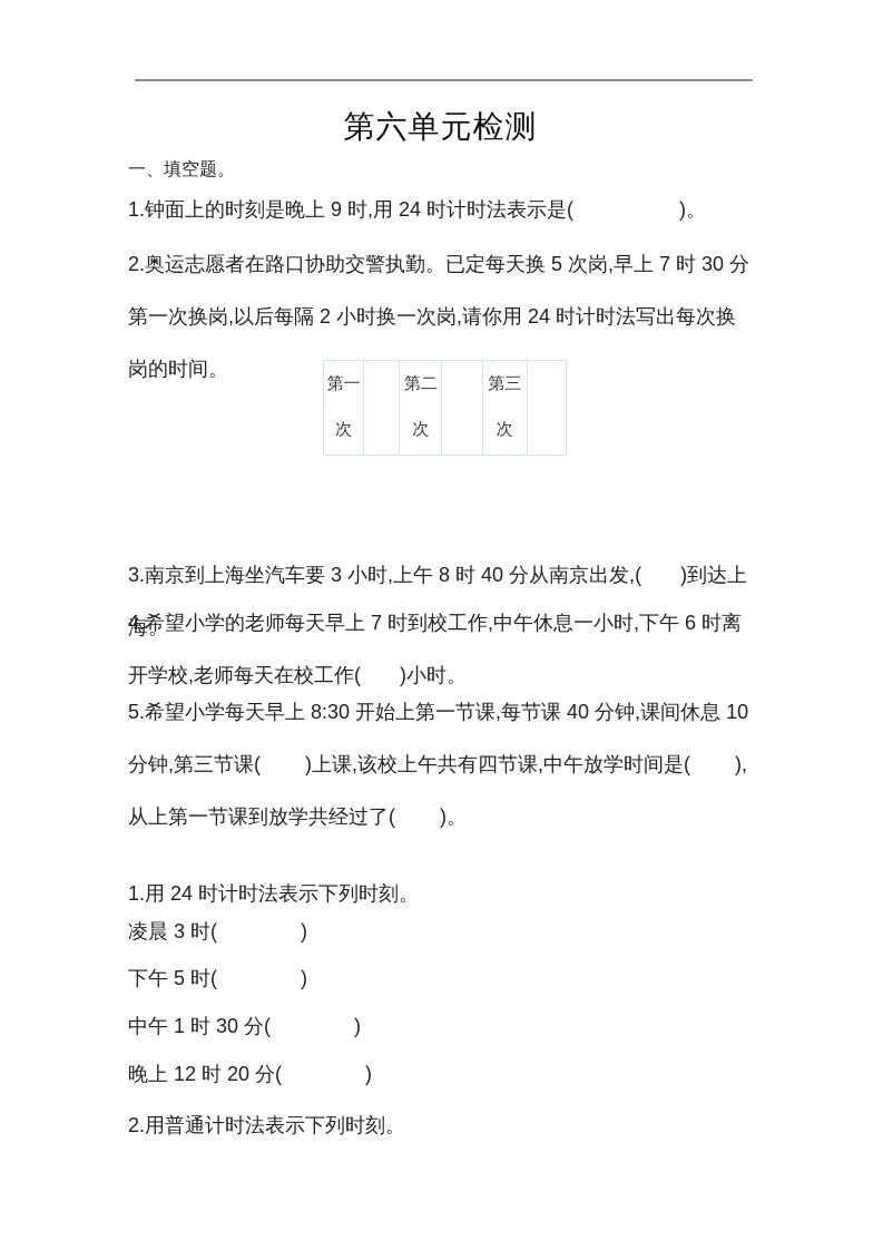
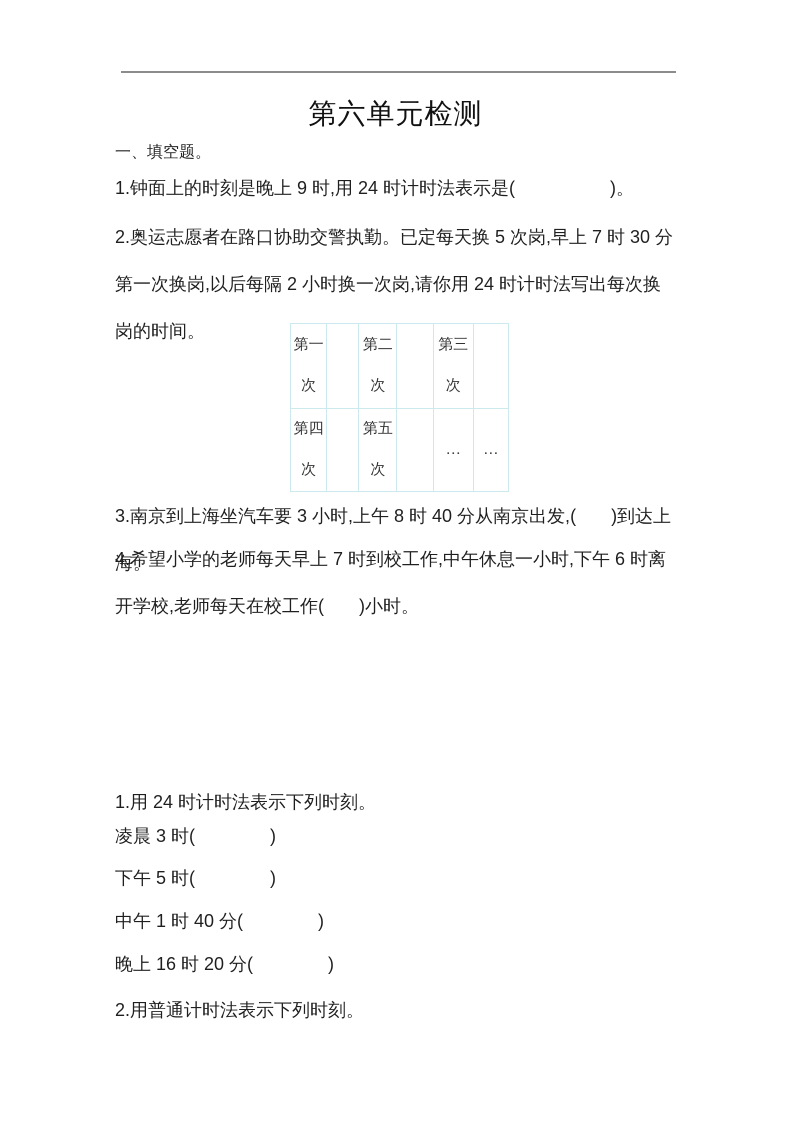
  第六单元检测
  一、填空题。
  1.钟面上的时刻是晚上 9 时,用 24 时计时法表示是( )。
  2.奥运志愿者在路口协助交警执勤。已定每天换 5 次岗,早上 7 时 30 分第一次换岗,以后每隔 2 小时换一次岗,请你用 24 时计时法写出每次换岗的时间。
  第一 次		第二 次		第三 次
+ 第四 次		第五 次		…	…
  3.南京到上海坐汽车要 3 小时,上午 8 时 40 分从南京出发,( )到达上海。
  4.希望小学的老师每天早上 7 时到校工作,中午休息一小时,下午 6 时离开学校,老师每天在校工作( )小时。
- 5.希望小学每天早上 8:30 开始上第一节课,每节课 40 分钟,课间休息 10 分钟,第三节课( )上课,该校上午共有四节课,中午放学时间是( ),从上第一节课到放学共经过了( )。
  1.用 24 时计时法表示下列时刻。
  凌晨 3 时( )
  下午 5 时( )
- 中午 1 时 30 分( )
+ 中午 1 时 40 分( )
- 晚上 12 时 20 分( )
+ 晚上 16 时 20 分( )
  2.用普通计时法表示下列时刻。
